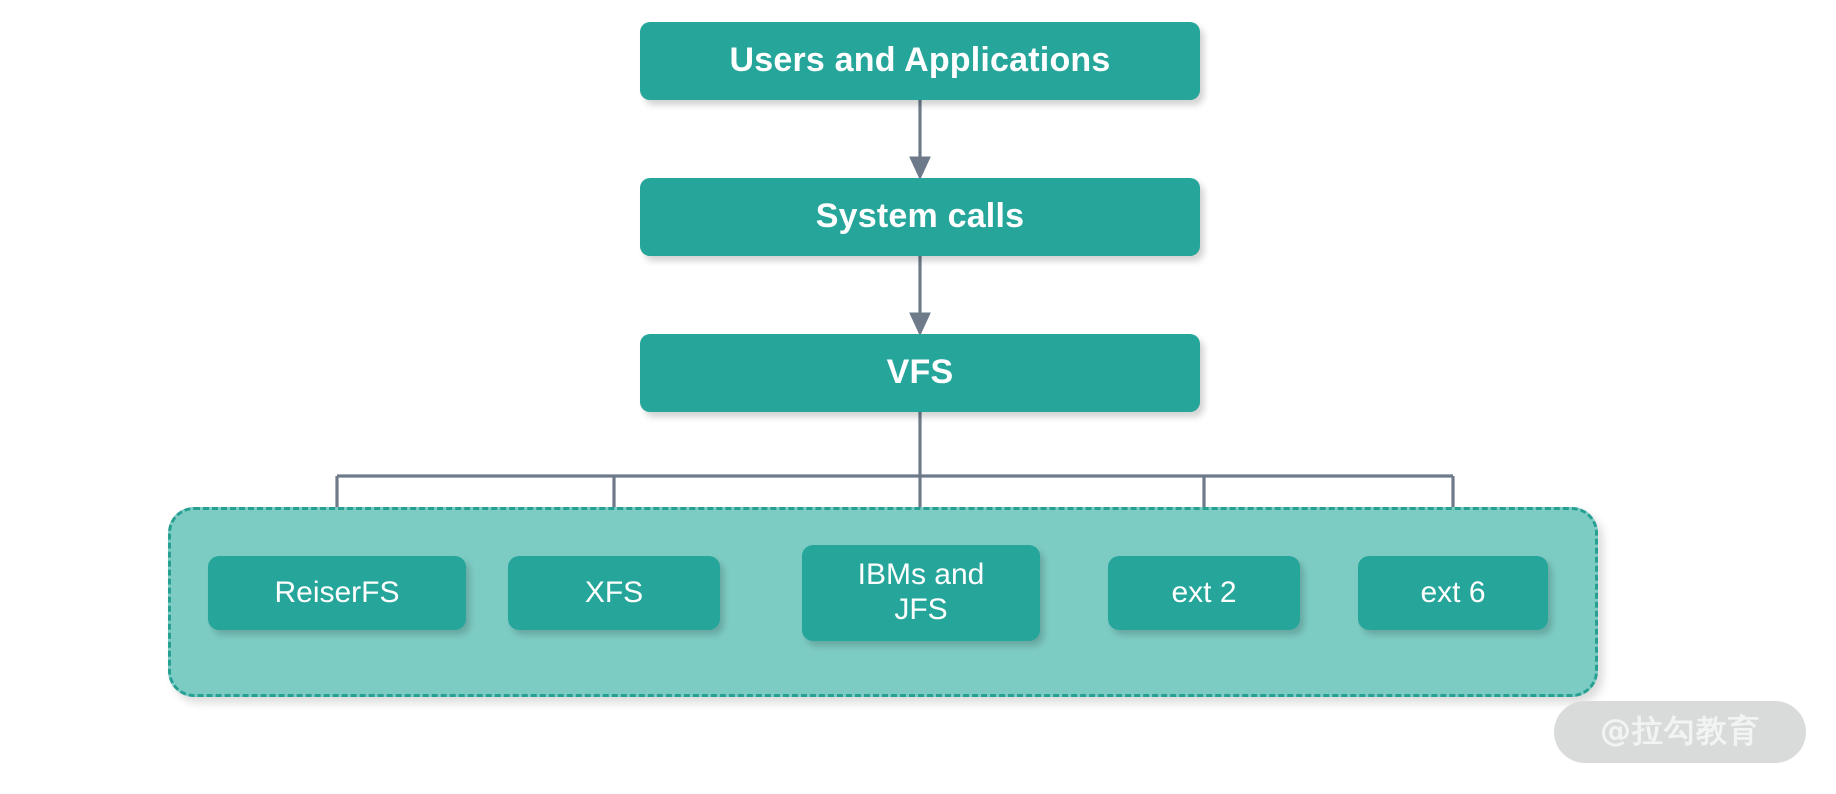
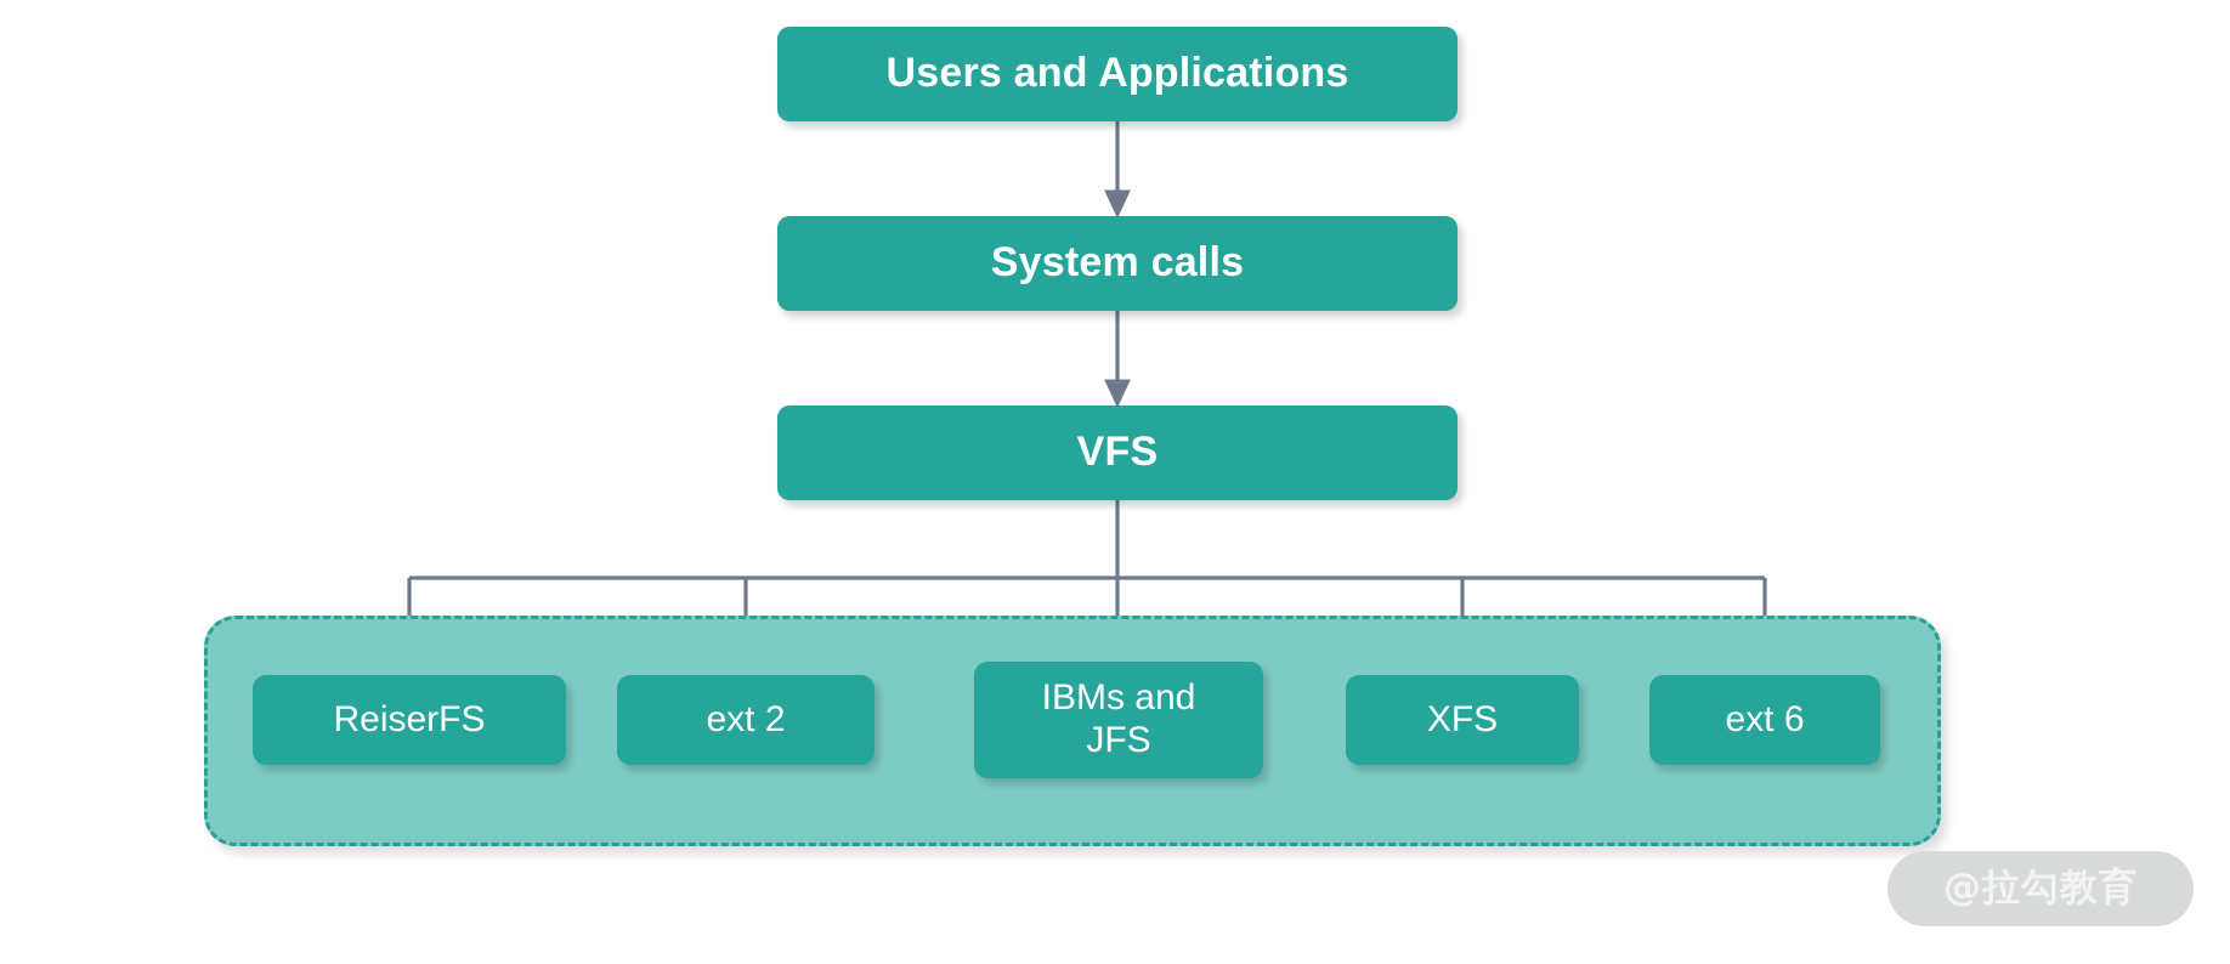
  Users and Applications
  System calls
  VFS
  ReiserFS
- XFS
+ ext 2
  IBMs and
  JFS
- ext 2
+ XFS
  ext 6
  @拉勾教育
